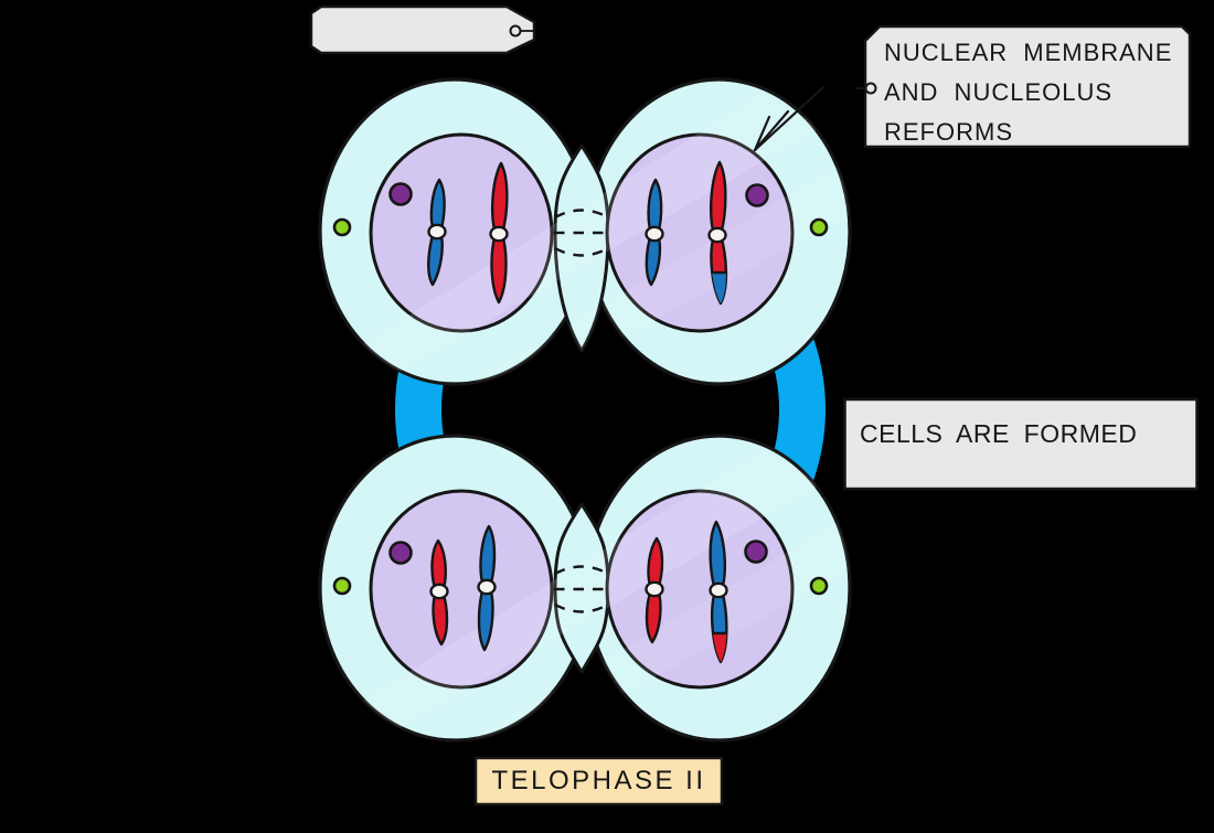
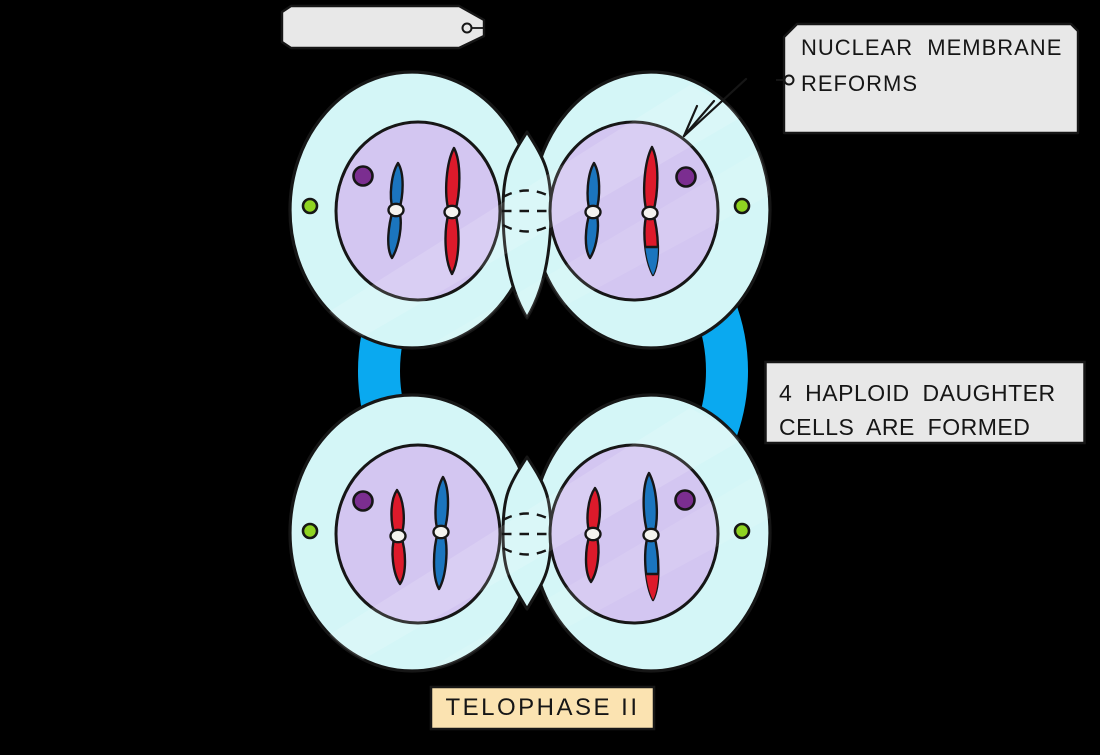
  NUCLEAR MEMBRANE
- AND NUCLEOLUS
  REFORMS
+ 4 HAPLOID DAUGHTER
  CELLS ARE FORMED
  TELOPHASE II
